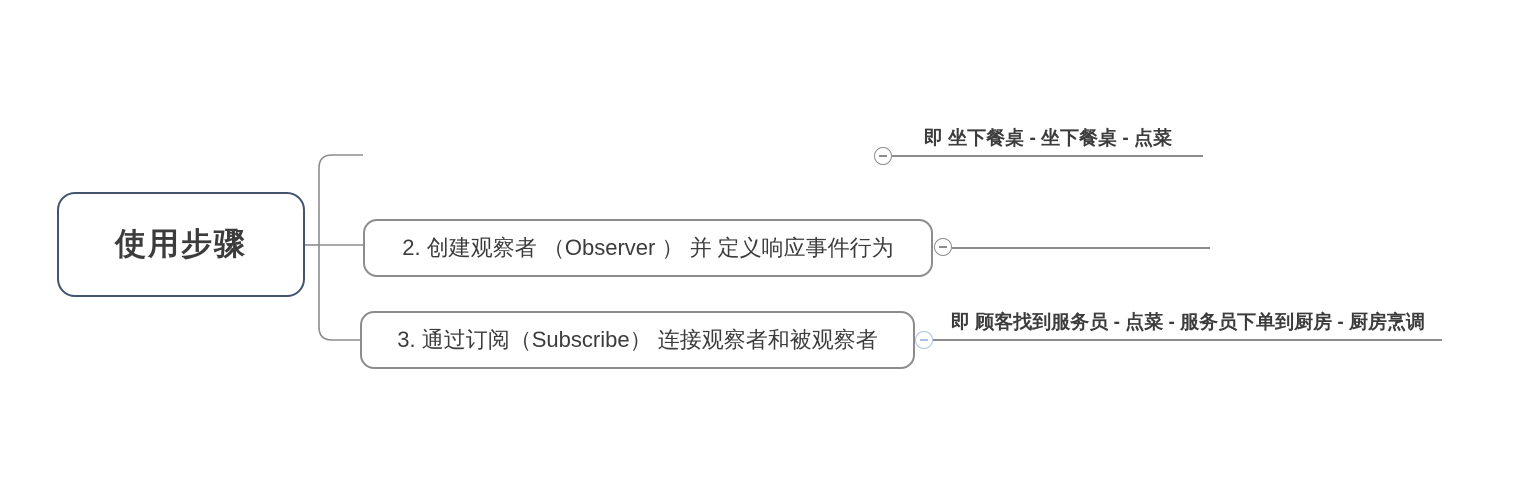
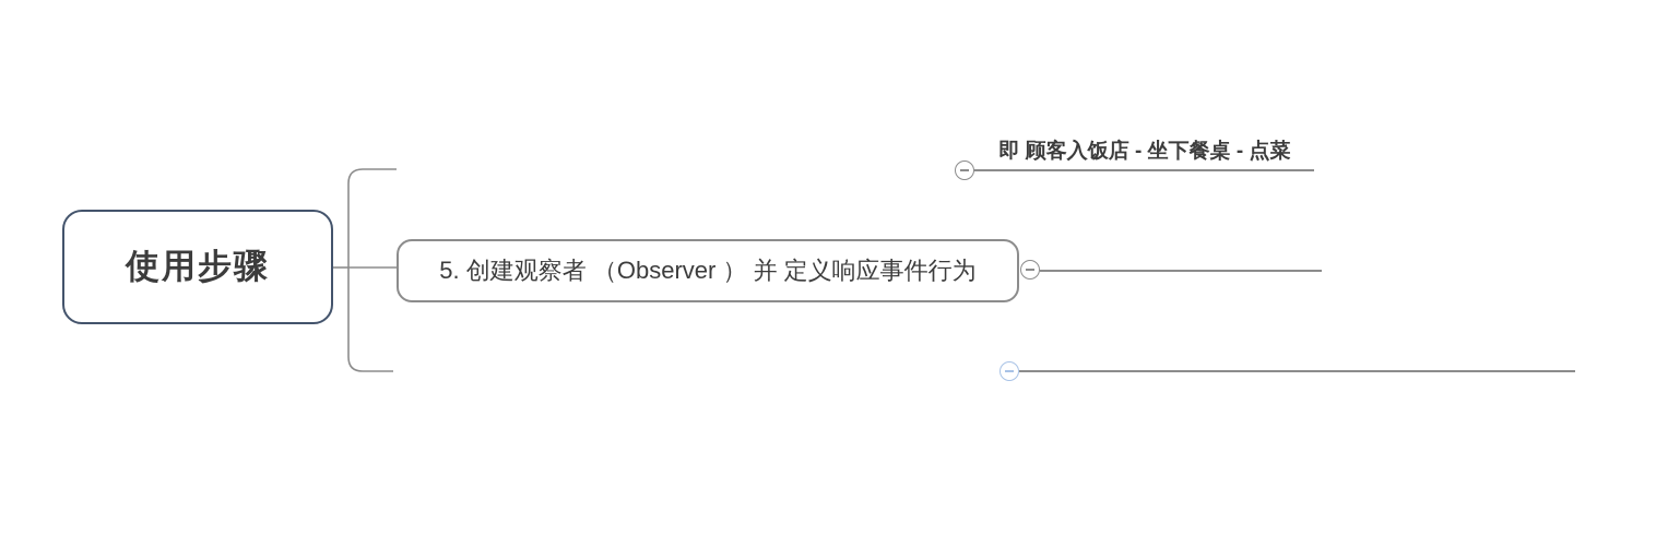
  使用步骤
- 2. 创建观察者 （Observer ） 并 定义响应事件行为
+ 5. 创建观察者 （Observer ） 并 定义响应事件行为
- 3. 通过订阅（Subscribe） 连接观察者和被观察者
- 即 坐下餐桌 - 坐下餐桌 - 点菜
+ 即 顾客入饭店 - 坐下餐桌 - 点菜
- 即 顾客找到服务员 - 点菜 - 服务员下单到厨房 - 厨房烹调
